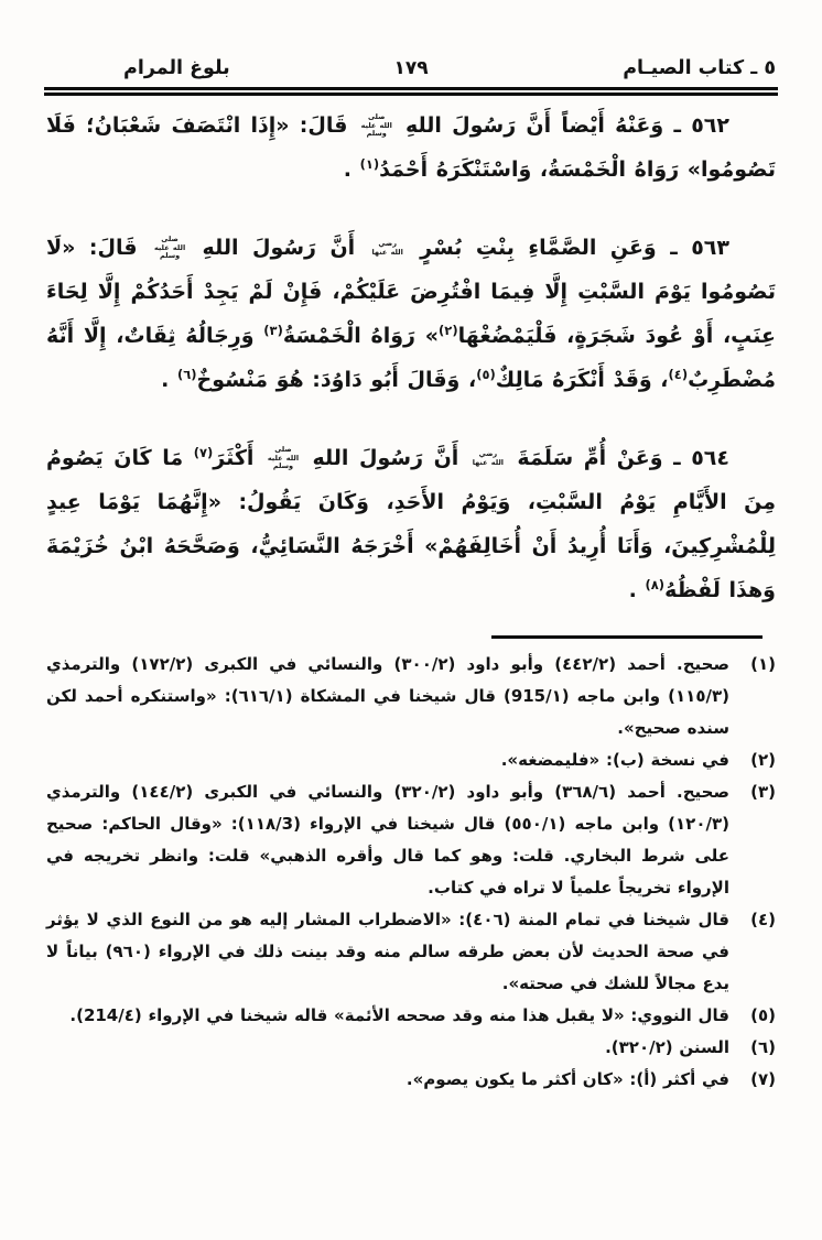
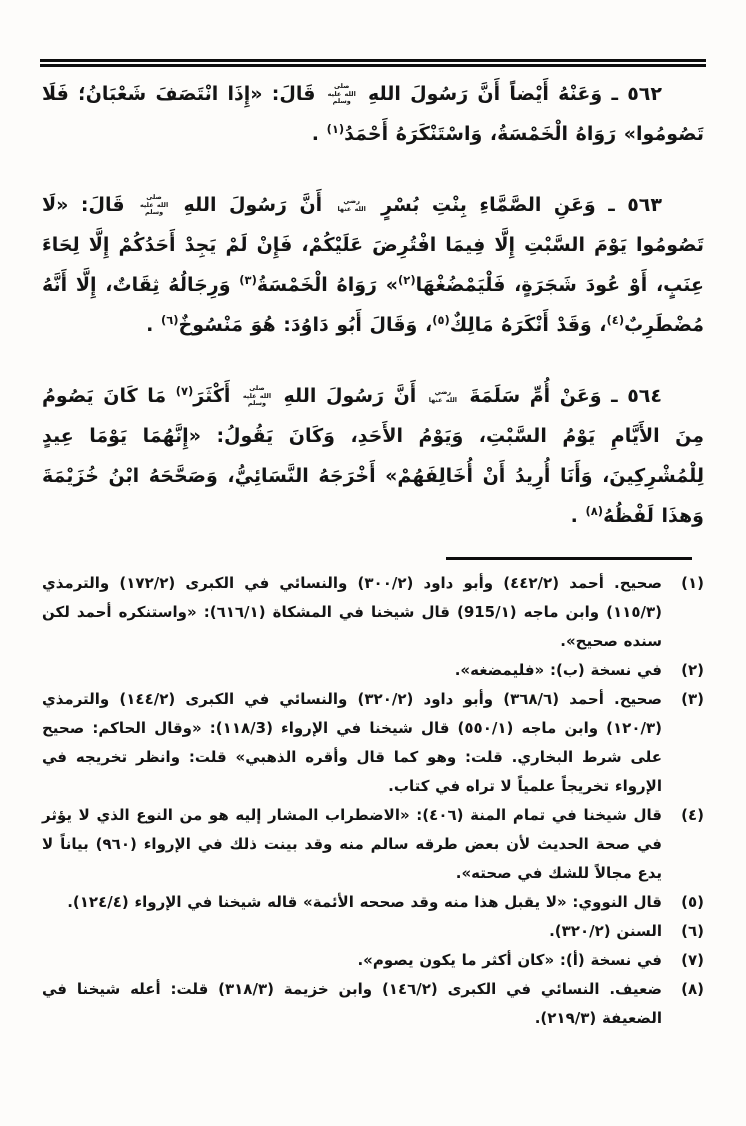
- ٥ ـ كتاب الصيـام
- ١٧٩
- بلوغ المرام
  ٥٦٢ ـ وَعَنْهُ أَيْضاً أَنَّ رَسُولَ اللهِ صلى الله عليه وسلم قَالَ: «إِذَا انْتَصَفَ شَعْبَانُ؛ فَلَا تَصُومُوا» رَوَاهُ الْخَمْسَةُ، وَاسْتَنْكَرَهُ أَحْمَدُ(١) .
  ٥٦٣ ـ وَعَنِ الصَّمَّاءِ بِنْتِ بُسْرٍ رضي الله عنها أَنَّ رَسُولَ اللهِ صلى الله عليه وسلم قَالَ: «لَا تَصُومُوا يَوْمَ السَّبْتِ إِلَّا فِيمَا افْتُرِضَ عَلَيْكُمْ، فَإِنْ لَمْ يَجِدْ أَحَدُكُمْ إِلَّا لِحَاءَ عِنَبٍ، أَوْ عُودَ شَجَرَةٍ، فَلْيَمْضُغْهَا(٢)» رَوَاهُ الْخَمْسَةُ(٣) وَرِجَالُهُ ثِقَاتٌ، إِلَّا أَنَّهُ مُضْطَرِبٌ(٤)، وَقَدْ أَنْكَرَهُ مَالِكٌ(٥)، وَقَالَ أَبُو دَاوُدَ: هُوَ مَنْسُوخٌ(٦) .
  ٥٦٤ ـ وَعَنْ أُمِّ سَلَمَةَ رضي الله عنها أَنَّ رَسُولَ اللهِ صلى الله عليه وسلم أَكْثَرَ(٧) مَا كَانَ يَصُومُ مِنَ الأَيَّامِ يَوْمُ السَّبْتِ، وَيَوْمُ الأَحَدِ، وَكَانَ يَقُولُ: «إِنَّهُمَا يَوْمَا عِيدٍ لِلْمُشْرِكِينَ، وَأَنَا أُرِيدُ أَنْ أُخَالِفَهُمْ» أَخْرَجَهُ النَّسَائِيُّ، وَصَحَّحَهُ ابْنُ خُزَيْمَةَ وَهذَا لَفْظُهُ(٨) .
  (١)
  صحيح. أحمد (٤٤٢/٢) وأبو داود (٣٠٠/٢) والنسائي في الكبرى (١٧٢/٢) والترمذي (١١٥/٣) وابن ماجه (915/١) قال شيخنا في المشكاة (٦١٦/١): «واستنكره أحمد لكن سنده صحيح».
  (٢)
  في نسخة (ب): «فليمضغه».
  (٣)
  صحيح. أحمد (٣٦٨/٦) وأبو داود (٣٢٠/٢) والنسائي في الكبرى (١٤٤/٢) والترمذي (١٢٠/٣) وابن ماجه (٥٥٠/١) قال شيخنا في الإرواء (١١٨/3): «وقال الحاكم: صحيح على شرط البخاري. قلت: وهو كما قال وأقره الذهبي» قلت: وانظر تخريجه في الإرواء تخريجاً علمياً لا تراه في كتاب.
  (٤)
  قال شيخنا في تمام المنة (٤٠٦): «الاضطراب المشار إليه هو من النوع الذي لا يؤثر في صحة الحديث لأن بعض طرقه سالم منه وقد بينت ذلك في الإرواء (٩٦٠) بياناً لا يدع مجالاً للشك في صحته».
  (٥)
- قال النووي: «لا يقبل هذا منه وقد صححه الأئمة» قاله شيخنا في الإرواء (214/٤).
+ قال النووي: «لا يقبل هذا منه وقد صححه الأئمة» قاله شيخنا في الإرواء (١٢٤/٤).
  (٦)
  السنن (٣٢٠/٢).
  (٧)
- في أكثر (أ): «كان أكثر ما يكون يصوم».
+ في نسخة (أ): «كان أكثر ما يكون يصوم».
+ (٨)
+ ضعيف. النسائي في الكبرى (١٤٦/٢) وابن خزيمة (٣١٨/٣) قلت: أعله شيخنا في الضعيفة (٢١٩/٣).
